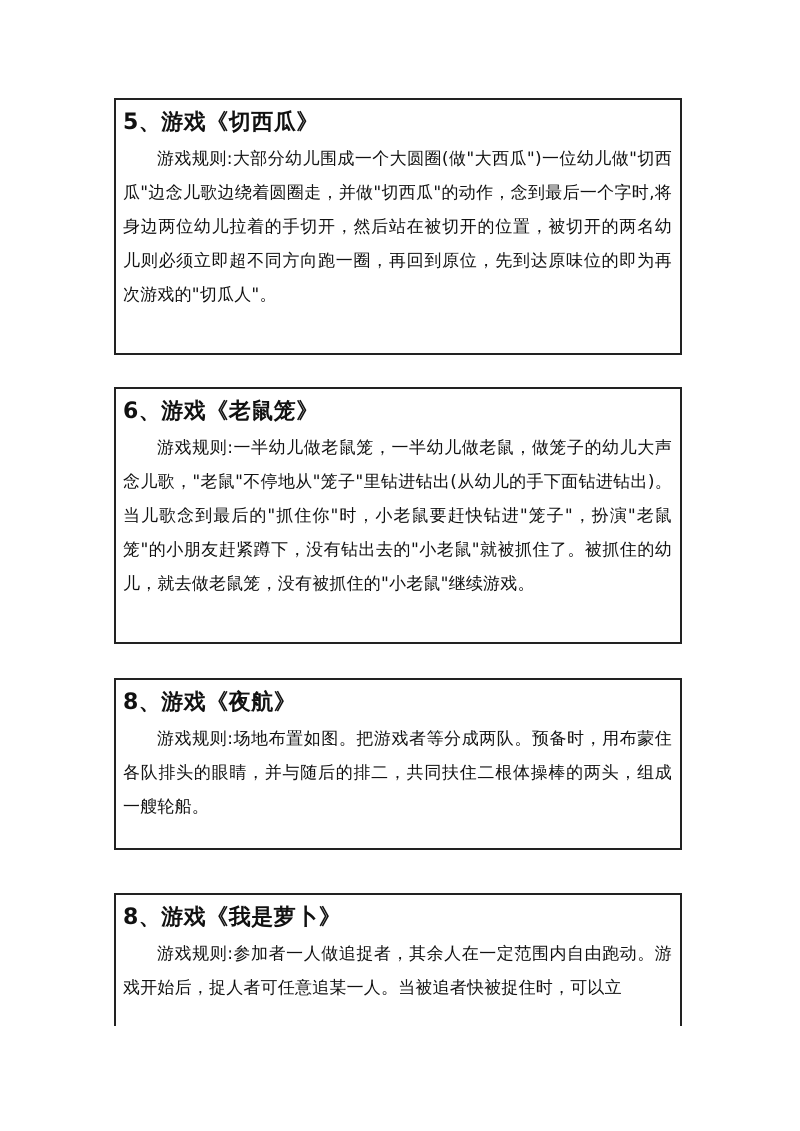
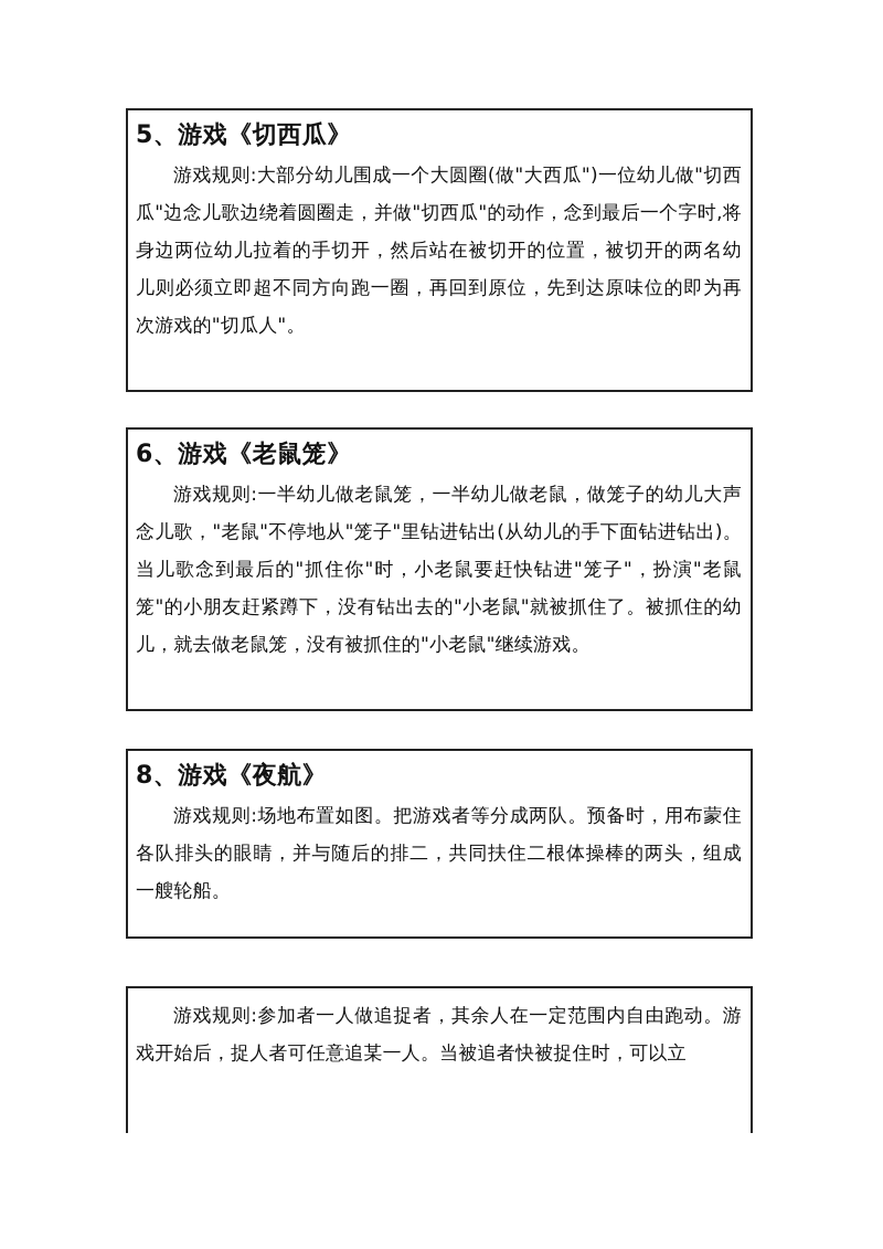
  5、游戏《切西瓜》
  游戏规则:大部分幼儿围成一个大圆圈(做"大西瓜")一位幼儿做"切西瓜"边念儿歌边绕着圆圈走，并做"切西瓜"的动作，念到最后一个字时,将身边两位幼儿拉着的手切开，然后站在被切开的位置，被切开的两名幼儿则必须立即超不同方向跑一圈，再回到原位，先到达原味位的即为再次游戏的"切瓜人"。
  6、游戏《老鼠笼》
  游戏规则:一半幼儿做老鼠笼，一半幼儿做老鼠，做笼子的幼儿大声念儿歌，"老鼠"不停地从"笼子"里钻进钻出(从幼儿的手下面钻进钻出)。当儿歌念到最后的"抓住你"时，小老鼠要赶快钻进"笼子"，扮演"老鼠笼"的小朋友赶紧蹲下，没有钻出去的"小老鼠"就被抓住了。被抓住的幼儿，就去做老鼠笼，没有被抓住的"小老鼠"继续游戏。
  8、游戏《夜航》
  游戏规则:场地布置如图。把游戏者等分成两队。预备时，用布蒙住各队排头的眼睛，并与随后的排二，共同扶住二根体操棒的两头，组成一艘轮船。
- 8、游戏《我是萝卜》
  游戏规则:参加者一人做追捉者，其余人在一定范围内自由跑动。游戏开始后，捉人者可任意追某一人。当被追者快被捉住时，可以立
